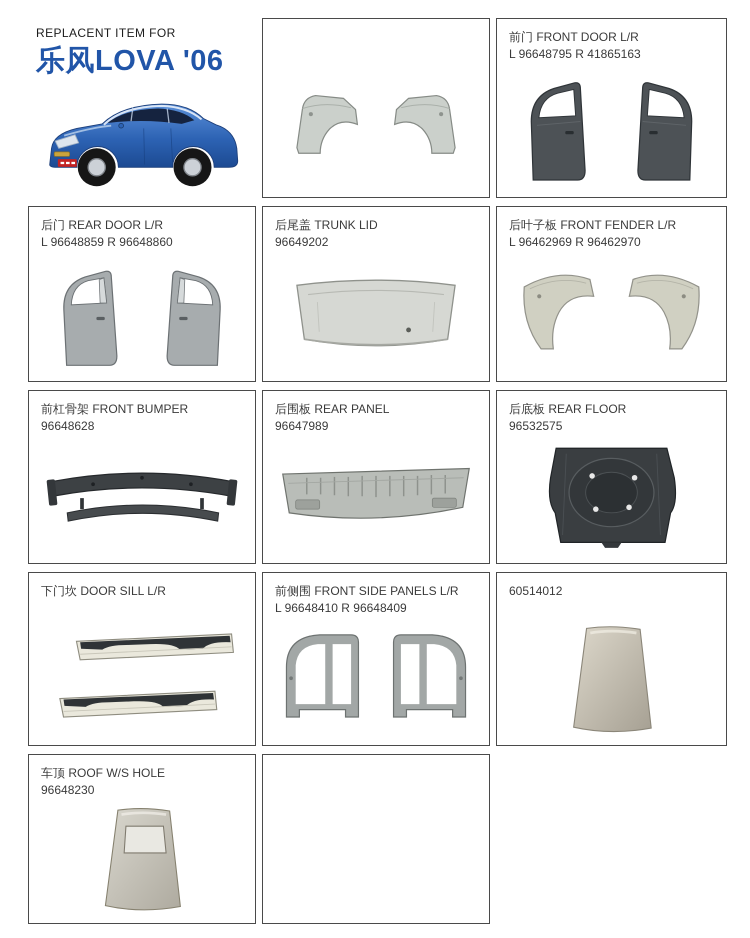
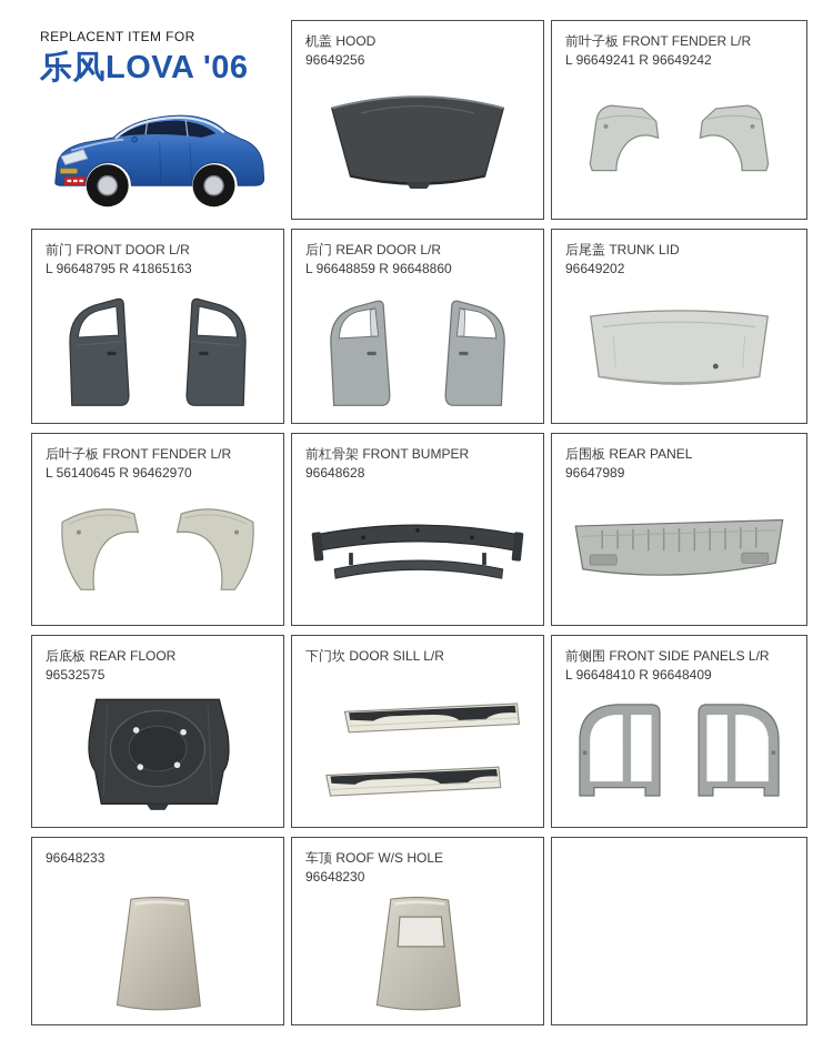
  REPLACENT ITEM FOR
  乐风LOVA '06
+ 机盖 HOOD
+ 96649256
+ 前叶子板 FRONT FENDER L/R
+ L 96649241 R 96649242
  前门 FRONT DOOR L/R
  L 96648795 R 41865163
  后门 REAR DOOR L/R
  L 96648859 R 96648860
  后尾盖 TRUNK LID
  96649202
  后叶子板 FRONT FENDER L/R
- L 96462969 R 96462970
+ L 56140645 R 96462970
  前杠骨架 FRONT BUMPER
  96648628
  后围板 REAR PANEL
  96647989
  后底板 REAR FLOOR
  96532575
  下门坎 DOOR SILL L/R
  前侧围 FRONT SIDE PANELS L/R
  L 96648410 R 96648409
- 60514012
+ 96648233
  车顶 ROOF W/S HOLE
  96648230
